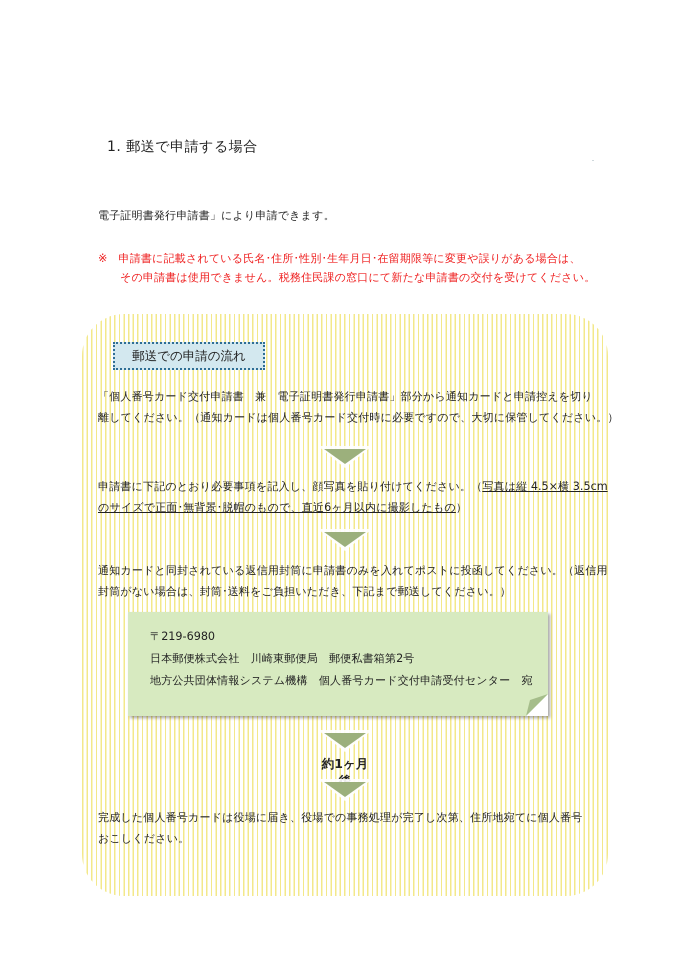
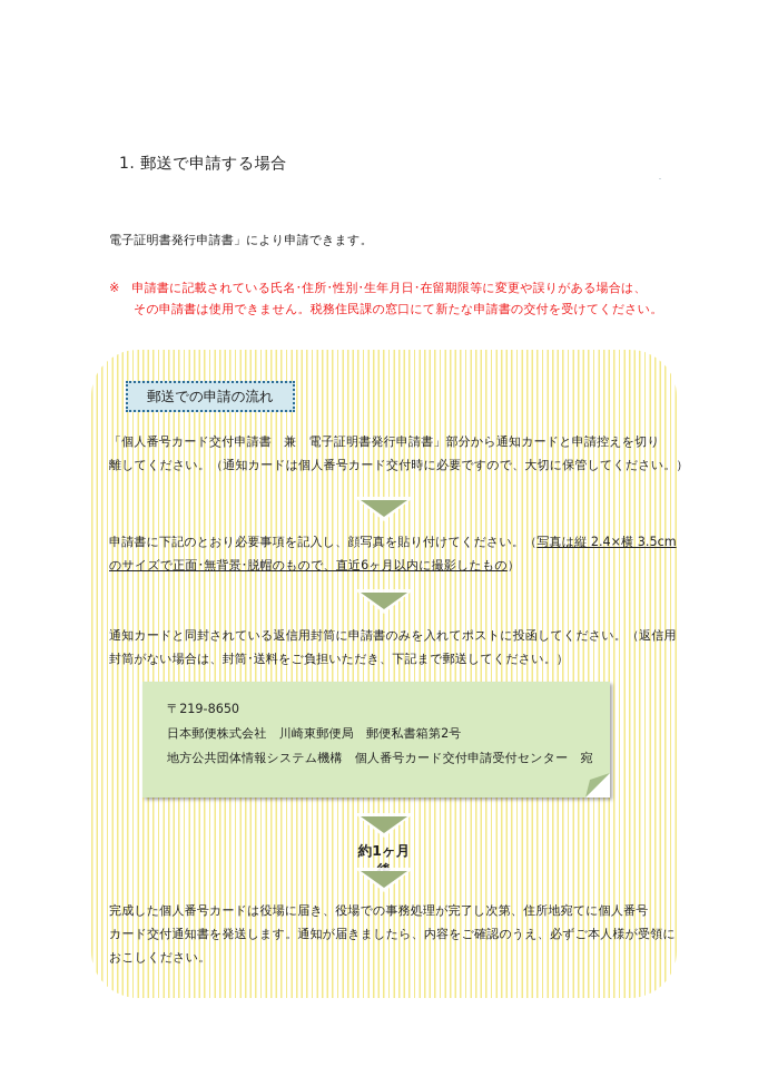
  1. 郵送で申請する場合
  電子証明書発行申請書」により申請できます。
  ※ 申請書に記載されている氏名･住所･性別･生年月日･在留期限等に変更や誤りがある場合は、
  その申請書は使用できません。税務住民課の窓口にて新たな申請書の交付を受けてください。
  郵送での申請の流れ
  「個人番号カード交付申請書 兼 電子証明書発行申請書」部分から通知カードと申請控えを切り
  離してください。（通知カードは個人番号カード交付時に必要ですので、大切に保管してください。）
- 申請書に下記のとおり必要事項を記入し、顔写真を貼り付けてください。（写真は縦 4.5×横 3.5cm
+ 申請書に下記のとおり必要事項を記入し、顔写真を貼り付けてください。（写真は縦 2.4×横 3.5cm
  のサイズで正面･無背景･脱帽のもので、直近6ヶ月以内に撮影したもの）
  通知カードと同封されている返信用封筒に申請書のみを入れてポストに投函してください。（返信用
  封筒がない場合は、封筒･送料をご負担いただき、下記まで郵送してください。）
- 〒219-6980
+ 〒219-8650
  日本郵便株式会社 川崎東郵便局 郵便私書箱第2号
  地方公共団体情報システム機構 個人番号カード交付申請受付センター 宛
  約1ヶ月
  完成した個人番号カードは役場に届き、役場での事務処理が完了し次第、住所地宛てに個人番号
+ カード交付通知書を発送します。通知が届きましたら、内容をご確認のうえ、必ずご本人様が受領に
  おこしください。
